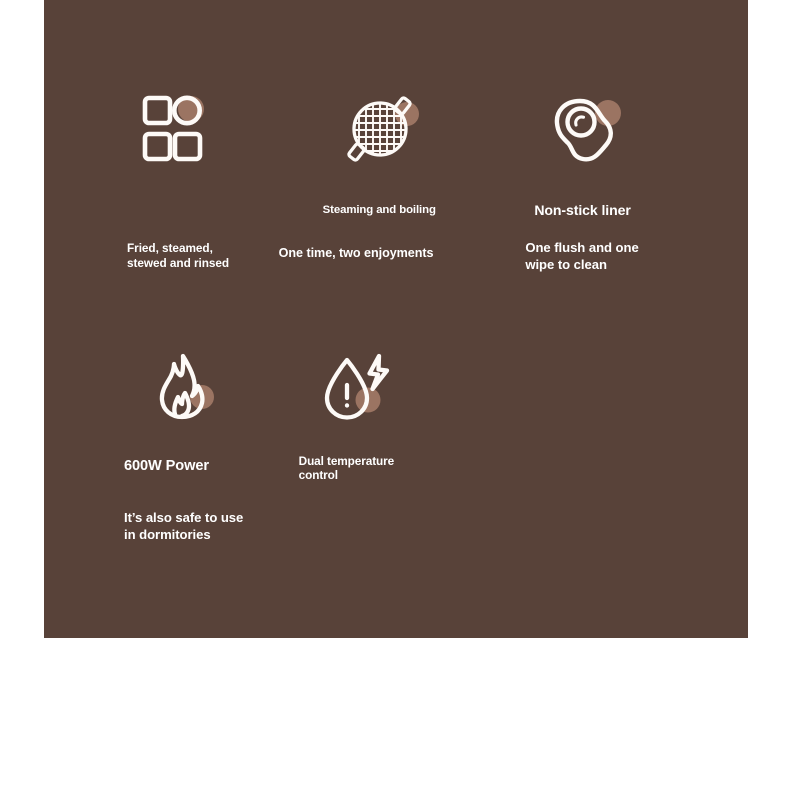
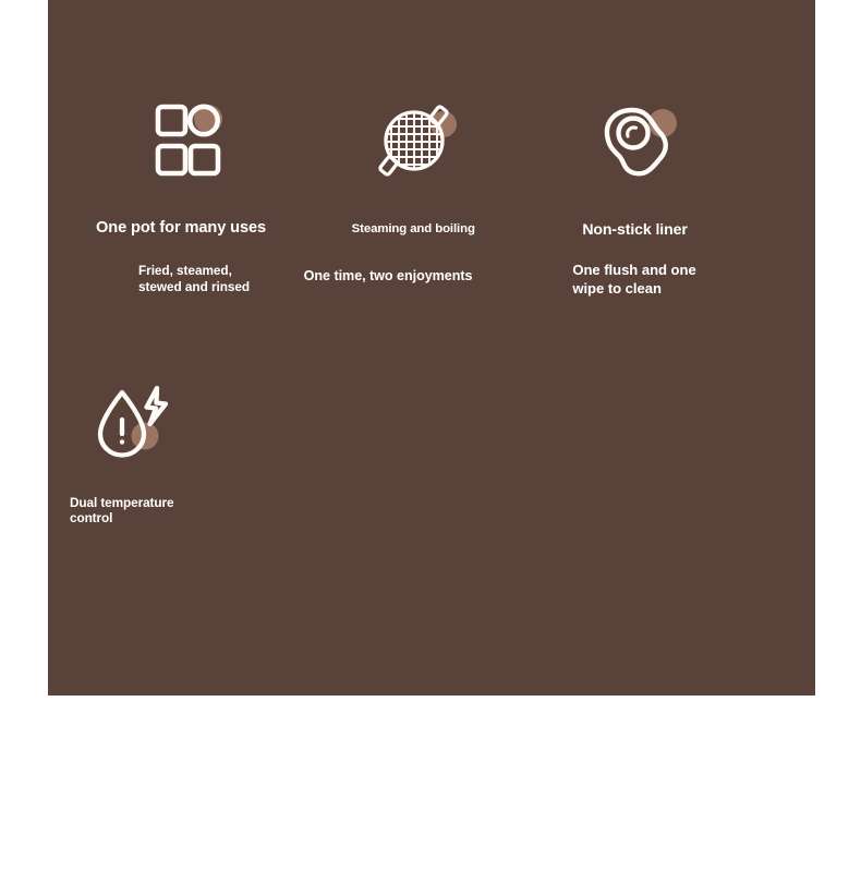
+ One pot for many uses
  Fried, steamed,
  stewed and rinsed
  Steaming and boiling
  One time, two enjoyments
  Non-stick liner
  One flush and one
  wipe to clean
- 600W Power
- It’s also safe to use
- in dormitories
  Dual temperature
  control
